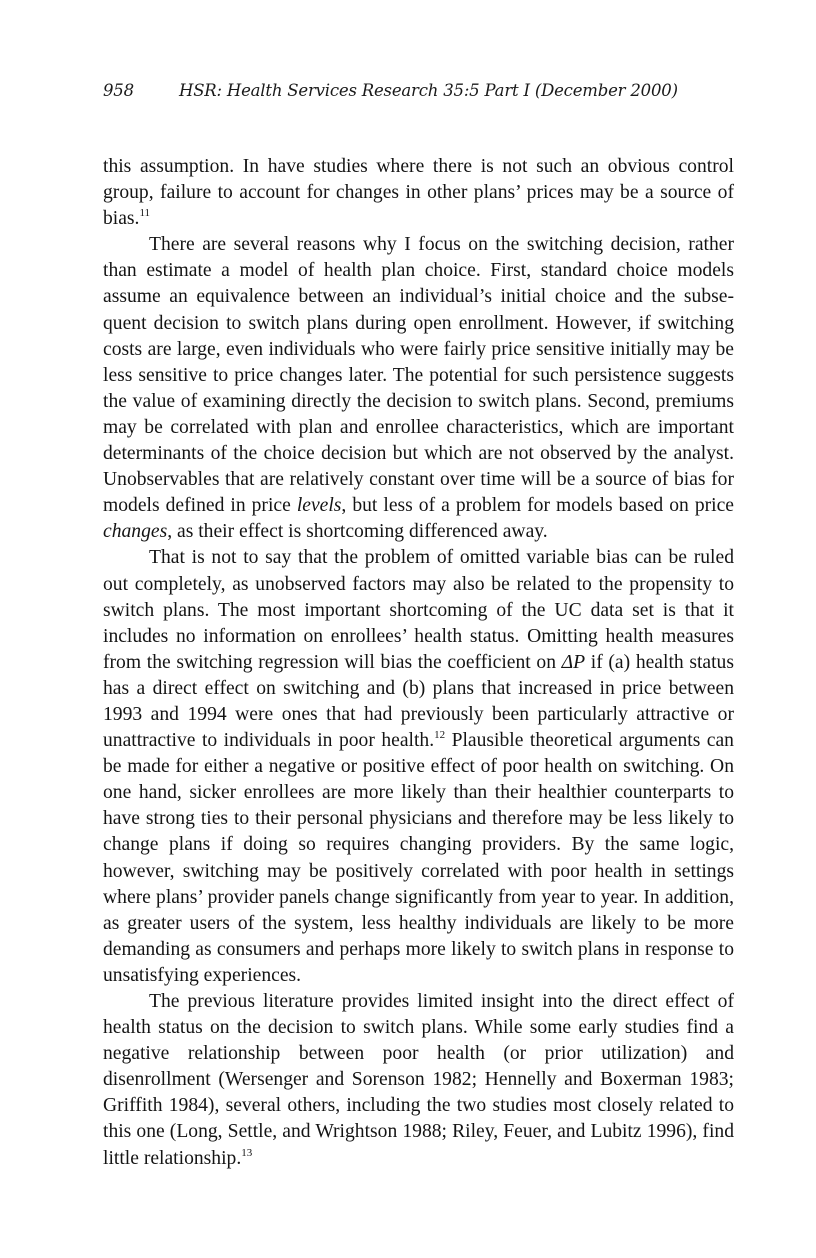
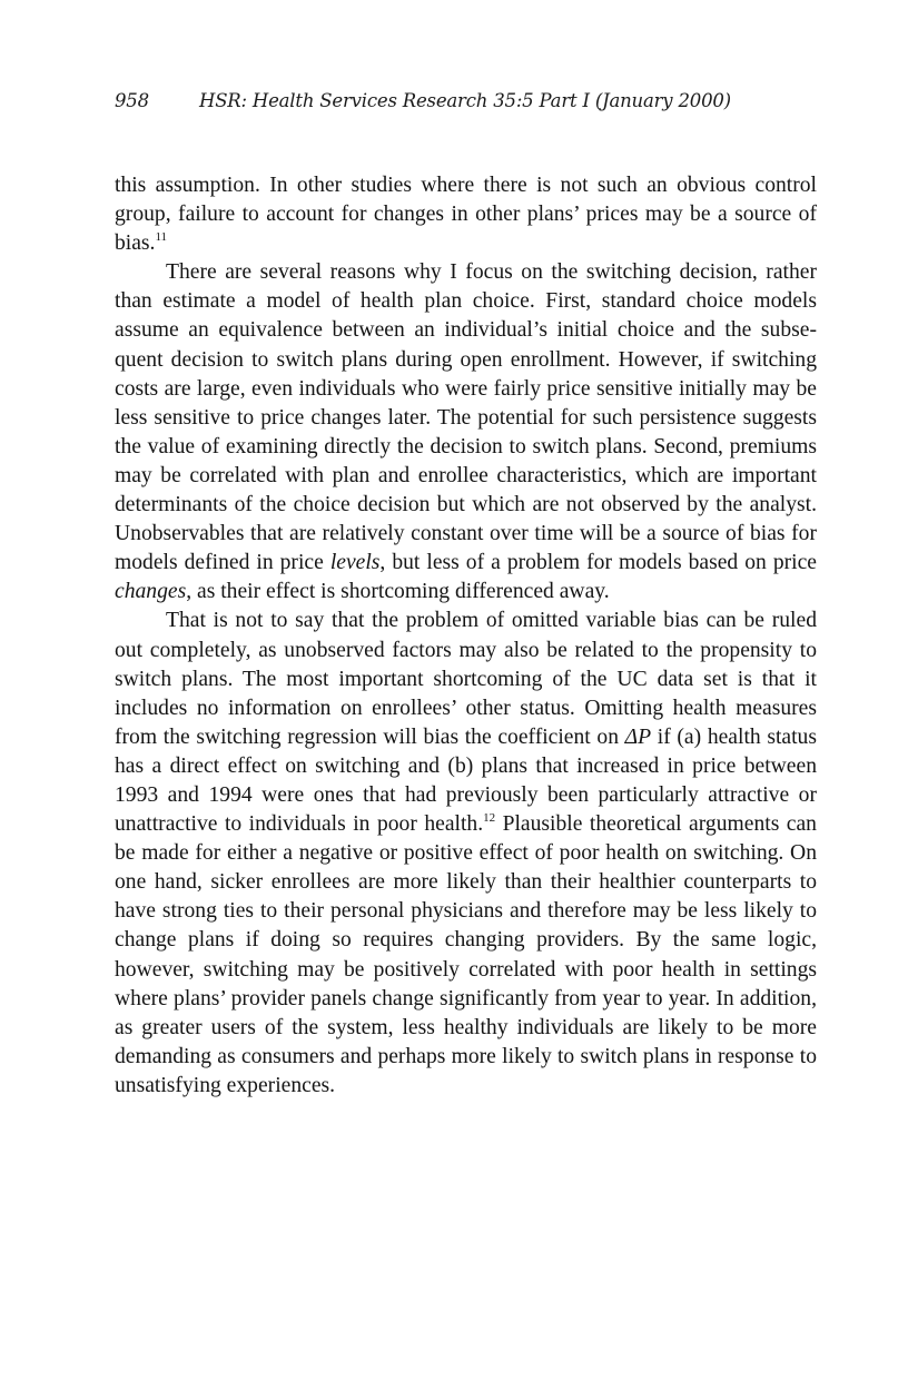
- 958 HSR: Health Services Research 35:5 Part I (December 2000)
+ 958 HSR: Health Services Research 35:5 Part I (January 2000)
- this assumption. In have studies where there is not such an obvious control group, failure to account for changes in other plans’ prices may be a source of bias.11
+ this assumption. In other studies where there is not such an obvious control group, failure to account for changes in other plans’ prices may be a source of bias.11
  There are several reasons why I focus on the switching decision, rather than estimate a model of health plan choice. First, standard choice models assume an equivalence between an individual’s initial choice and the subse­uent decision to switch plans during open enrollment. However, if switching costs are large, even individuals who were fairly price sensitive initially may be less sensitive to price changes later. The potential for such persistence suggests the value of examining directly the decision to switch plans. Second, premiums may be correlated with plan and enrollee characteristics, which are important determinants of the choice decision but which are not observed by the analyst. Unobservables that are relatively constant over time will be a source of bias for models defined in price levels, but less of a problem for models based on price changes, as their effect is shortcoming differenced away.
- That is not to say that the problem of omitted variable bias can be ruled out completely, as unobserved factors may also be related to the propensity to switch plans. The most important shortcoming of the UC data set is that it includes no information on enrollees’ health status. Omitting health measures from the switching regression will bias the coefficient on ΔP if (a) health status has a direct effect on switching and (b) plans that increased in price between 1993 and 1994 were ones that had previously been particularly attractive or unattractive to individuals in poor health.12 Plausible theoretical arguments can be made for either a negative or positive effect of poor health on switching. On one hand, sicker enrollees are more likely than their healthier counterparts to have strong ties to their personal physicians and therefore may be less likely to change plans if doing so requires changing providers. By the same logic, however, switching may be positively correlated with poor health in settings where plans’ provider panels change significantly from year to year. In addition, as greater users of the system, less healthy individuals are likely to be more demanding as consumers and perhaps more likely to switch plans in response to unsatisfying experiences.
+ That is not to say that the problem of omitted variable bias can be ruled out completely, as unobserved factors may also be related to the propensity to switch plans. The most important shortcoming of the UC data set is that it includes no information on enrollees’ other status. Omitting health measures from the switching regression will bias the coefficient on ΔP if (a) health status has a direct effect on switching and (b) plans that increased in price between 1993 and 1994 were ones that had previously been particularly attractive or unattractive to individuals in poor health.12 Plausible theoretical arguments can be made for either a negative or positive effect of poor health on switching. On one hand, sicker enrollees are more likely than their healthier counterparts to have strong ties to their personal physicians and therefore may be less likely to change plans if doing so requires changing providers. By the same logic, however, switching may be positively correlated with poor health in settings where plans’ provider panels change significantly from year to year. In addition, as greater users of the system, less healthy individuals are likely to be more demanding as consumers and perhaps more likely to switch plans in response to unsatisfying experiences.
- The previous literature provides limited insight into the direct effect of health status on the decision to switch plans. While some early studies find a negative relationship between poor health (or prior utilization) and disenrollment (Wersenger and Sorenson 1982; Hennelly and Boxerman 1983; Griffith 1984), several others, including the two studies most closely related to this one (Long, Settle, and Wrightson 1988; Riley, Feuer, and Lubitz 1996), find little relationship.13
